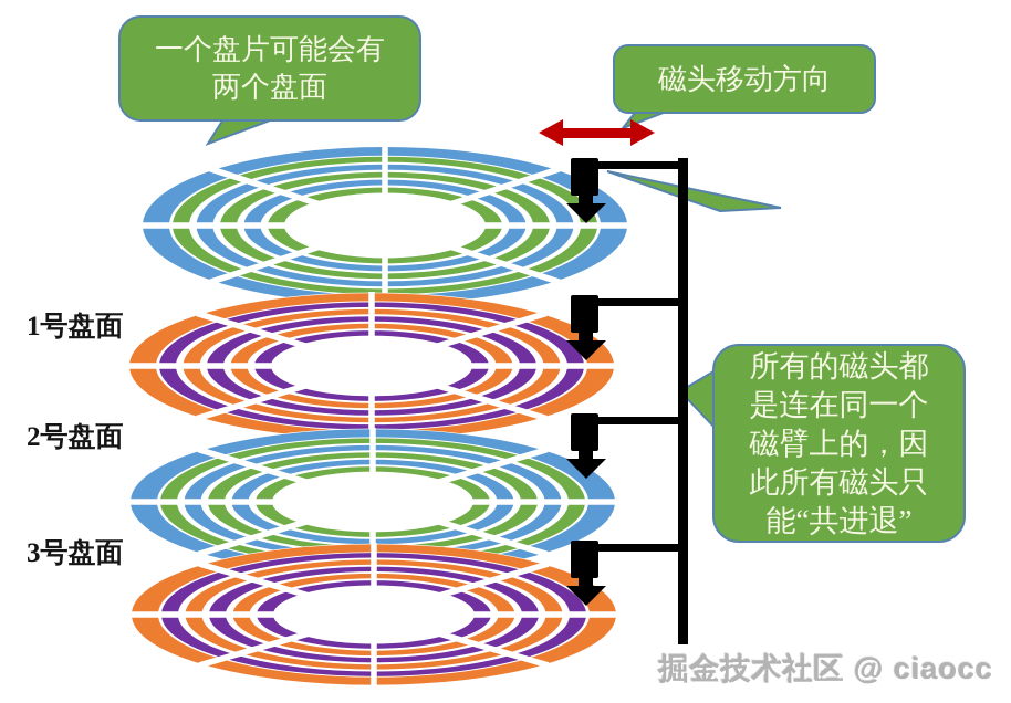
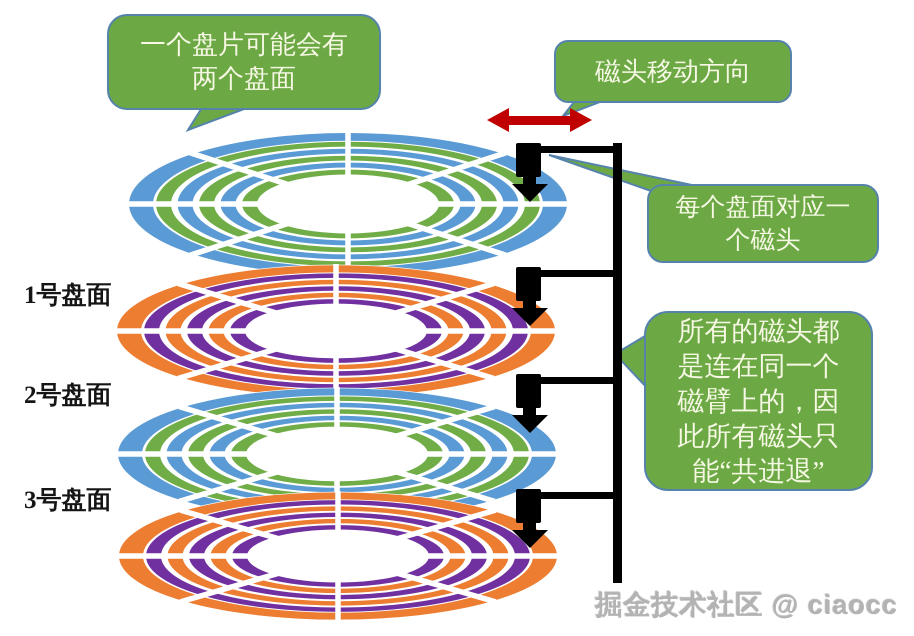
  1号盘面
  2号盘面
  3号盘面
  一个盘片可能会有
  两个盘面
  磁头移动方向
+ 每个盘面对应一
+ 个磁头
  所有的磁头都
  是连在同一个
  磁臂上的，因
  此所有磁头只
  能“共进退”
  掘金技术社区 @ ciaocc
